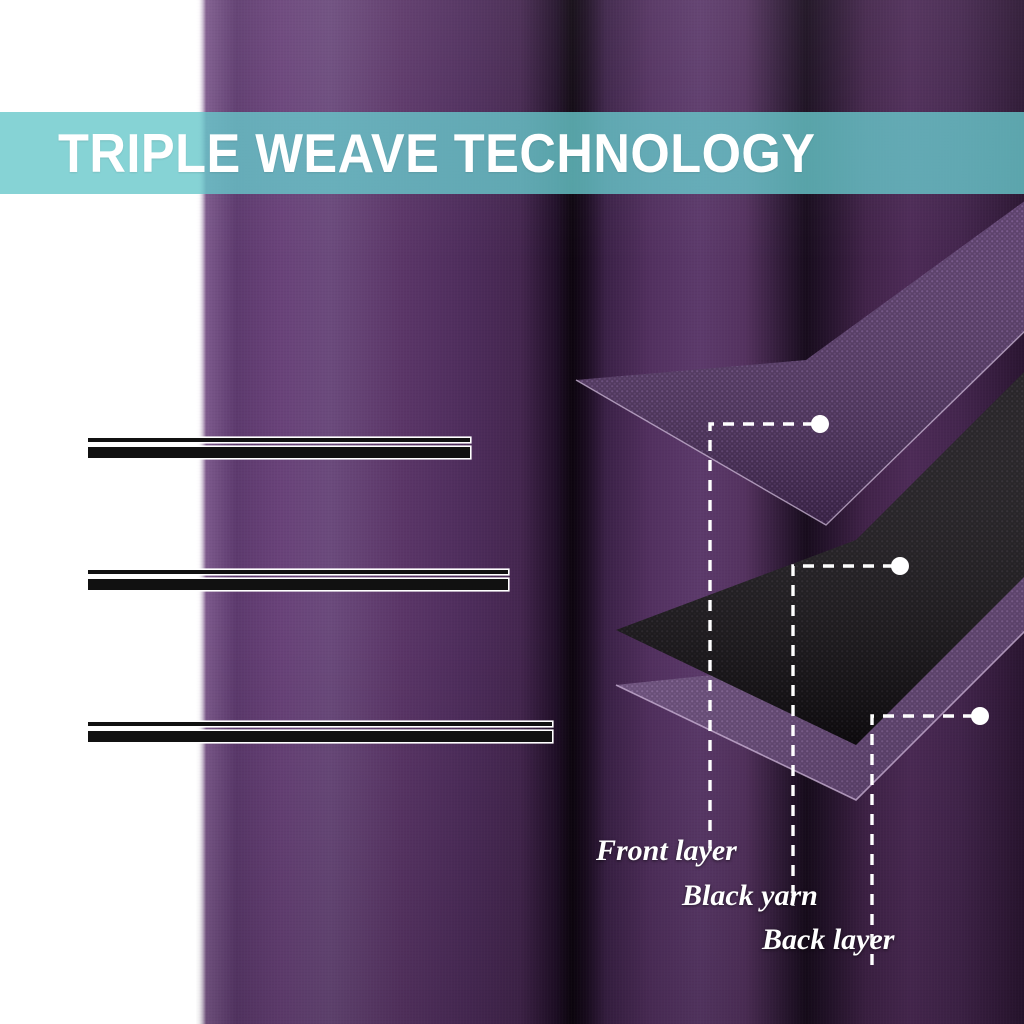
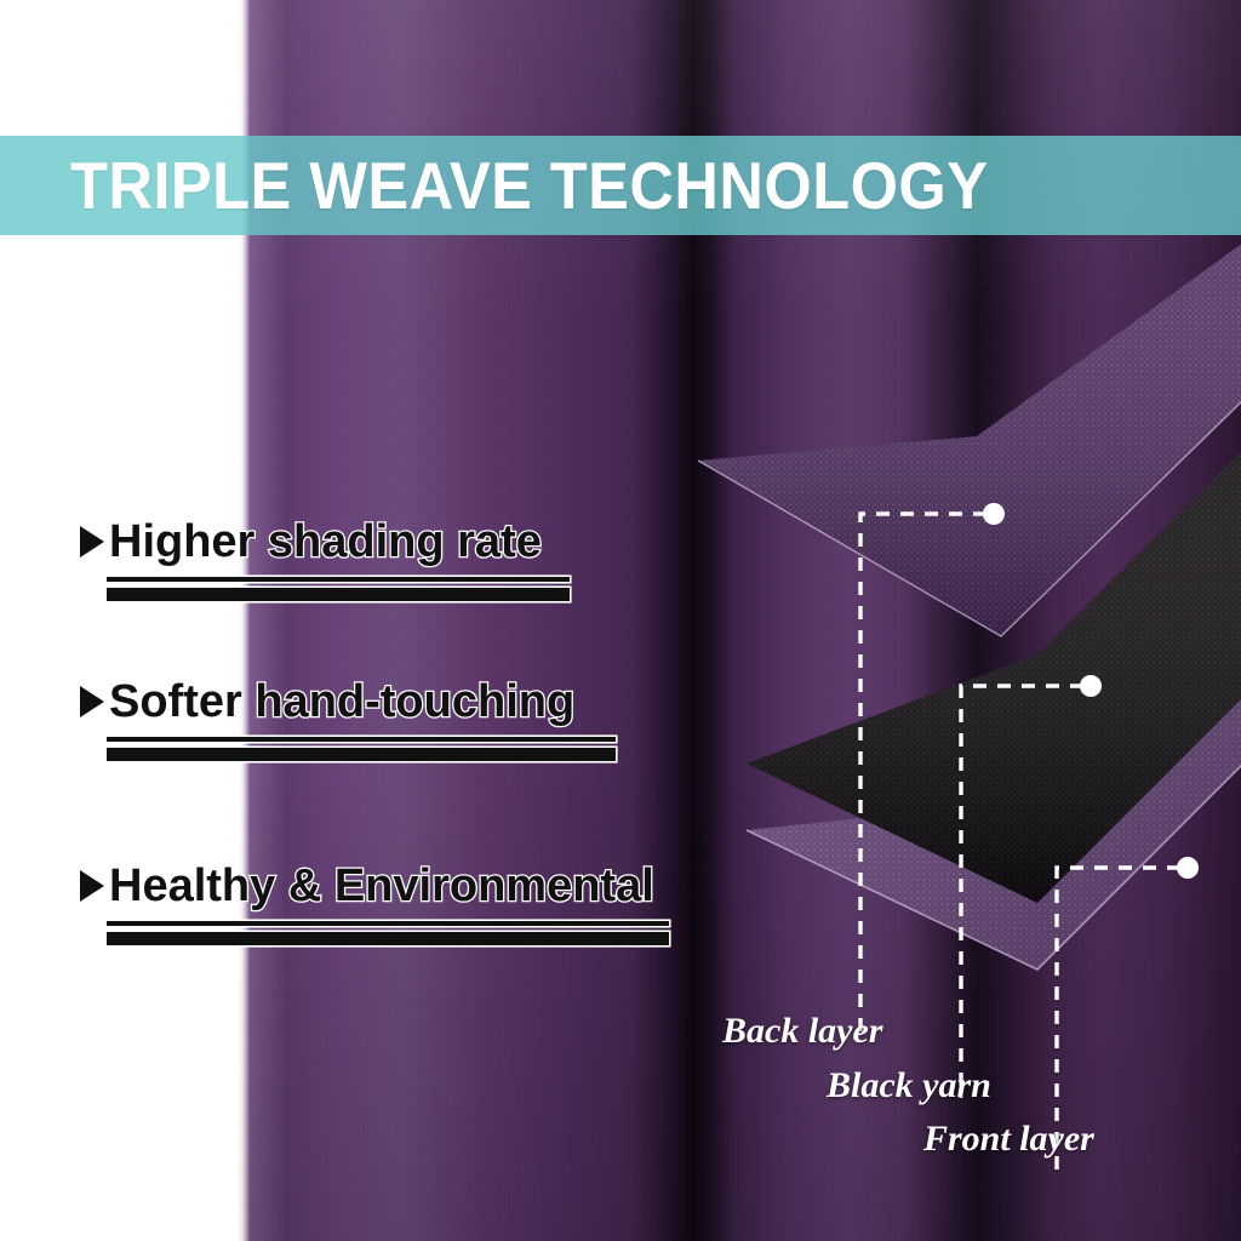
  TRIPLE WEAVE TECHNOLOGY
+ Higher shading rate
+ Softer hand-touching
+ Healthy & Environmental
- Front layer
+ Back layer
  Black yarn
- Back layer
+ Front layer
